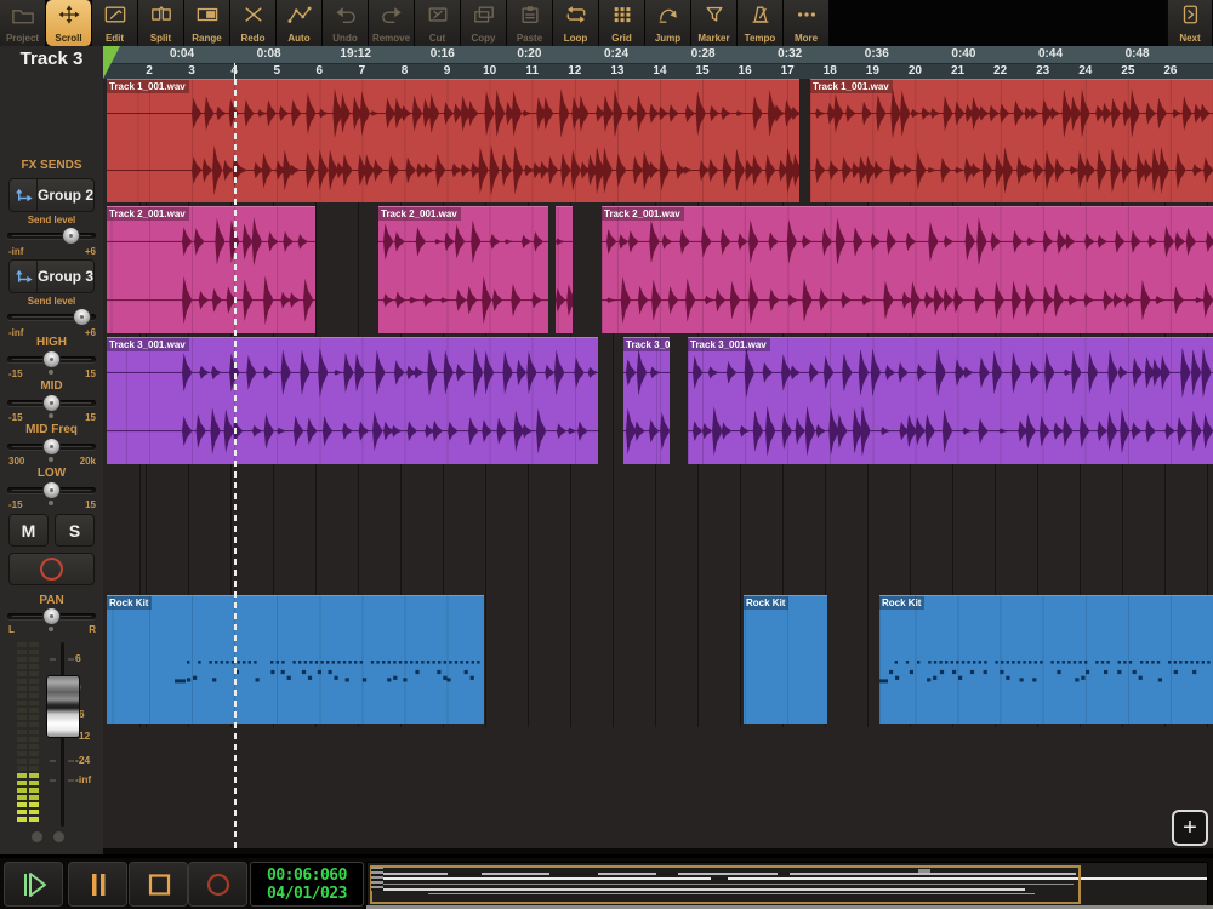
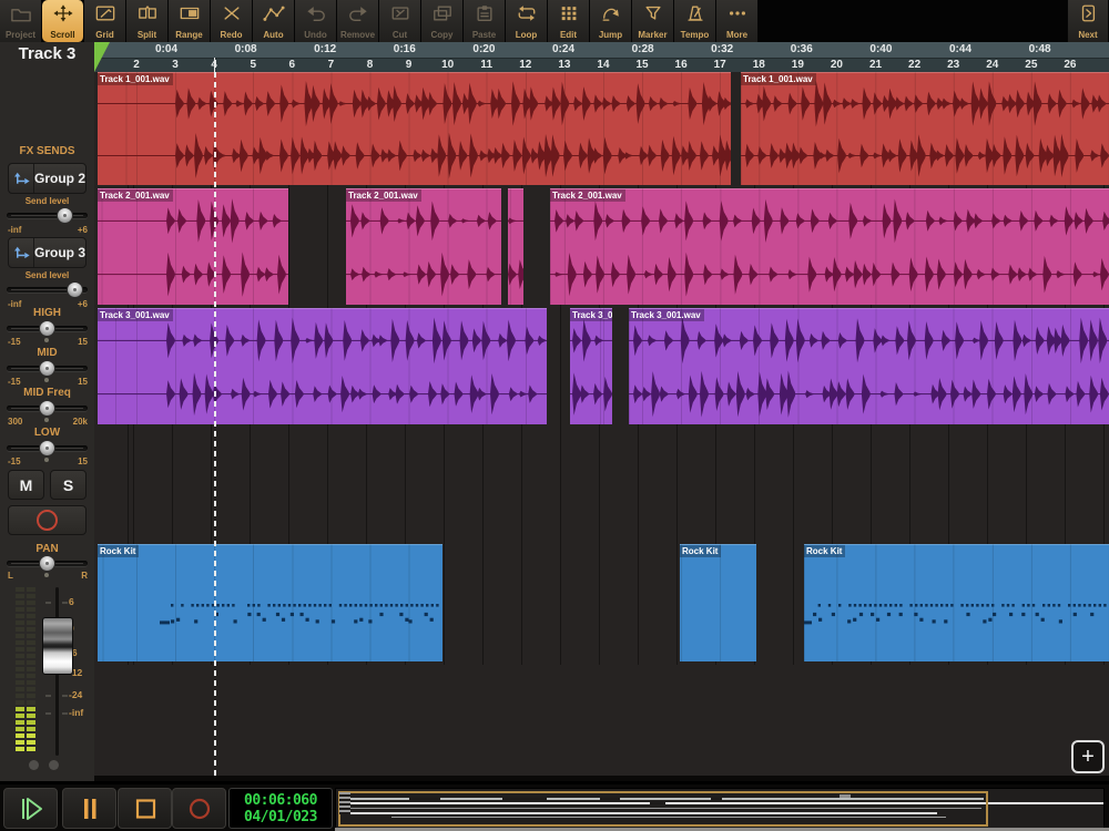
  Project
  Scroll
- Edit
+ Grid
  Split
  Range
  Redo
  Auto
  Undo
  Remove
  Cut
  Copy
  Paste
  Loop
- Grid
+ Edit
  Jump
  Marker
  Tempo
  More
  Next
  Track 3
  FX SENDS
  M
  S
  PAN
  6
  -24
  -inf
  Group 2
  Send level
  -inf
  +6
  Group 3
  Send level
  -inf
  +6
  HIGH
  -15
  15
  MID
  -15
  15
  MID Freq
  300
  20k
  LOW
  -15
  15
  L
  R
  0:04
  0:08
- 19:12
+ 0:12
  0:16
  0:20
  0:24
  0:28
  0:32
  0:36
  0:40
  0:44
  0:48
  2
  3
  5
  6
  7
  8
  9
  10
  11
  12
  13
  14
  15
  16
  17
  18
  19
  20
  21
  22
  23
  24
  25
  26
  Track 1_001.wav
  Track 1_001.wav
  Track 2_001.wav
  Track 2_001.wav
  Track 2_001.wav
  Track 3_001.wav
  Track 3_0
  Track 3_001.wav
  Rock Kit
  Rock Kit
  Rock Kit
  +
  00:06:060
  04/01/023
